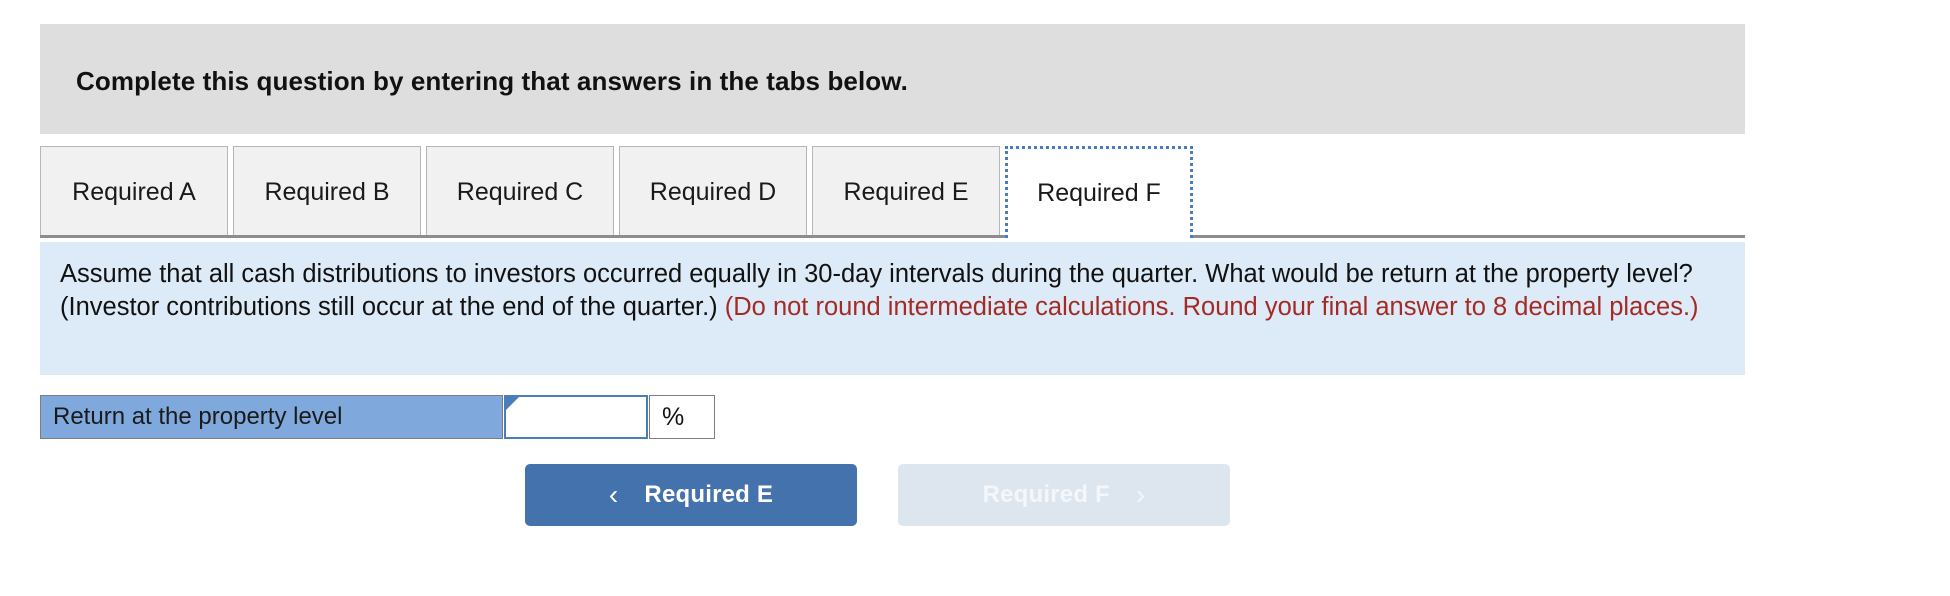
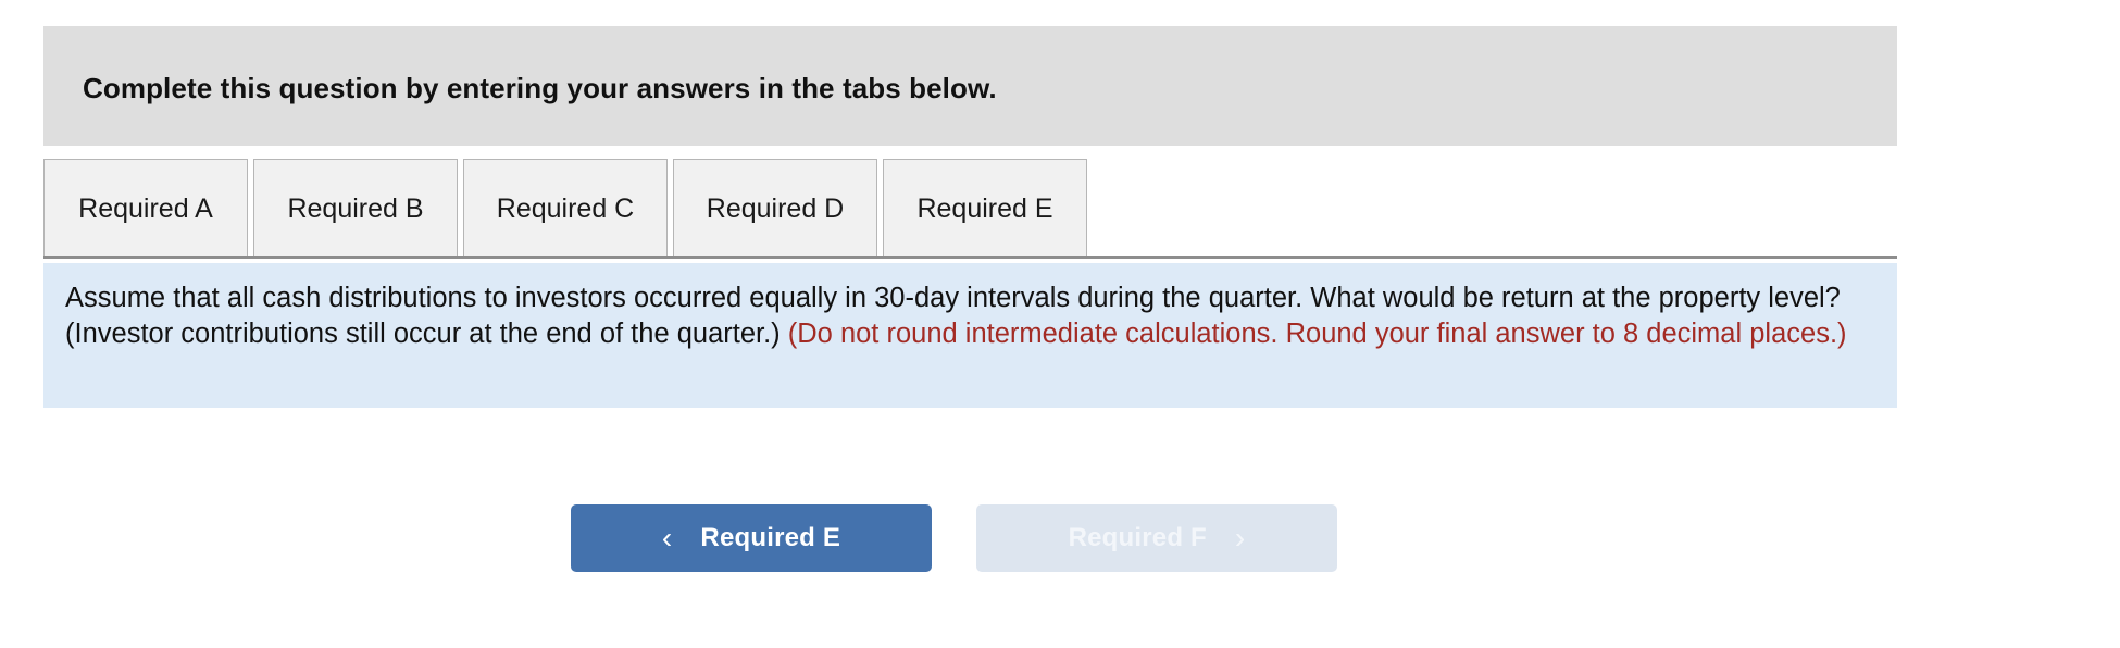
- Complete this question by entering that answers in the tabs below.
+ Complete this question by entering your answers in the tabs below.
  Required A
  Required B
  Required C
  Required D
  Required E
- Required F
  Assume that all cash distributions to investors occurred equally in 30-day intervals during the quarter. What would be return at the property level? (Investor contributions still occur at the end of the quarter.) (Do not round intermediate calculations. Round your final answer to 8 decimal places.)
- Return at the property level
- %
  ‹
  Required E
